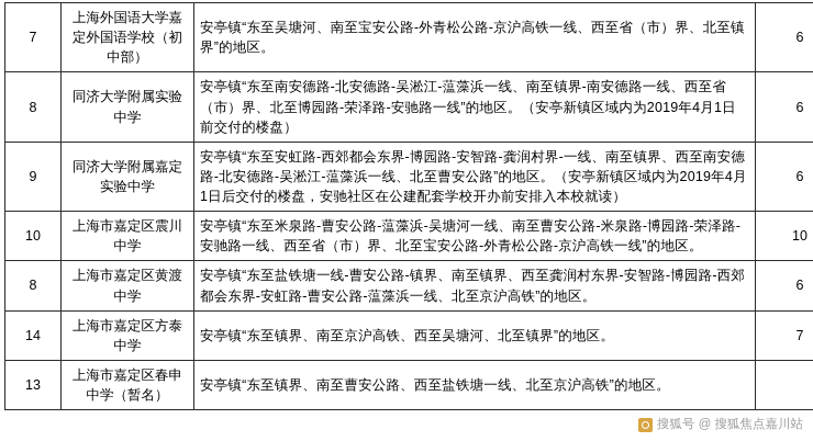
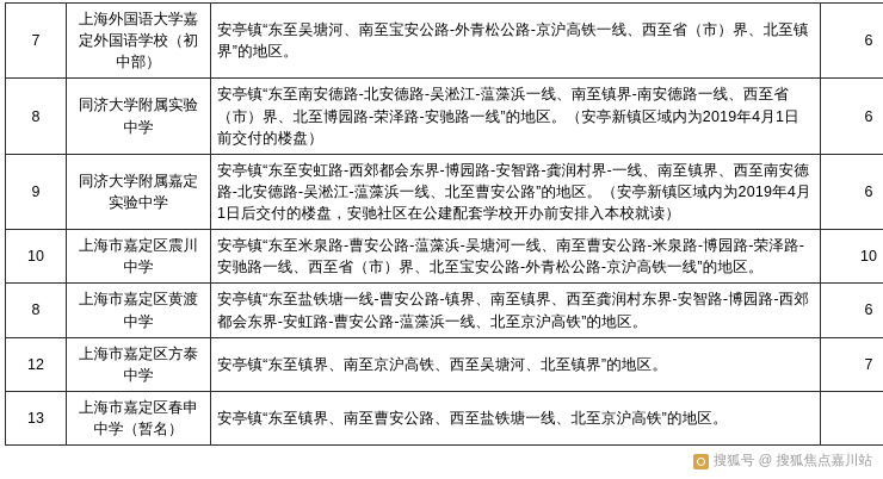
  7	上海外国语大学嘉定外国语学校（初中部）	安亭镇“东至吴塘河、南至宝安公路-外青松公路-京沪高铁一线、西至省（市）界、北至镇界”的地区。	6
  8	同济大学附属实验中学	安亭镇“东至南安德路-北安德路-吴淞江-蕰藻浜一线、南至镇界-南安德路一线、西至省（市）界、北至博园路-荣泽路-安驰路一线”的地区。（安亭新镇区域内为2019年4月1日前交付的楼盘）	6
  9	同济大学附属嘉定实验中学	安亭镇“东至安虹路-西郊都会东界-博园路-安智路-龚润村界-一线、南至镇界、西至南安德路-北安德路-吴淞江-蕰藻浜一线、北至曹安公路”的地区。（安亭新镇区域内为2019年4月1日后交付的楼盘，安驰社区在公建配套学校开办前安排入本校就读）	6
  10	上海市嘉定区震川中学	安亭镇“东至米泉路-曹安公路-蕰藻浜-吴塘河一线、南至曹安公路-米泉路-博园路-荣泽路-安驰路一线、西至省（市）界、北至宝安公路-外青松公路-京沪高铁一线”的地区。	10
  8	上海市嘉定区黄渡中学	安亭镇“东至盐铁塘一线-曹安公路-镇界、南至镇界、西至龚润村东界-安智路-博园路-西郊都会东界-安虹路-曹安公路-蕰藻浜一线、北至京沪高铁”的地区。	6
- 14	上海市嘉定区方泰中学	安亭镇“东至镇界、南至京沪高铁、西至吴塘河、北至镇界”的地区。	7
+ 12	上海市嘉定区方泰中学	安亭镇“东至镇界、南至京沪高铁、西至吴塘河、北至镇界”的地区。	7
  13	上海市嘉定区春申中学（暂名）	安亭镇“东至镇界、南至曹安公路、西至盐铁塘一线、北至京沪高铁”的地区。
  搜狐号 @ 搜狐焦点嘉川站
